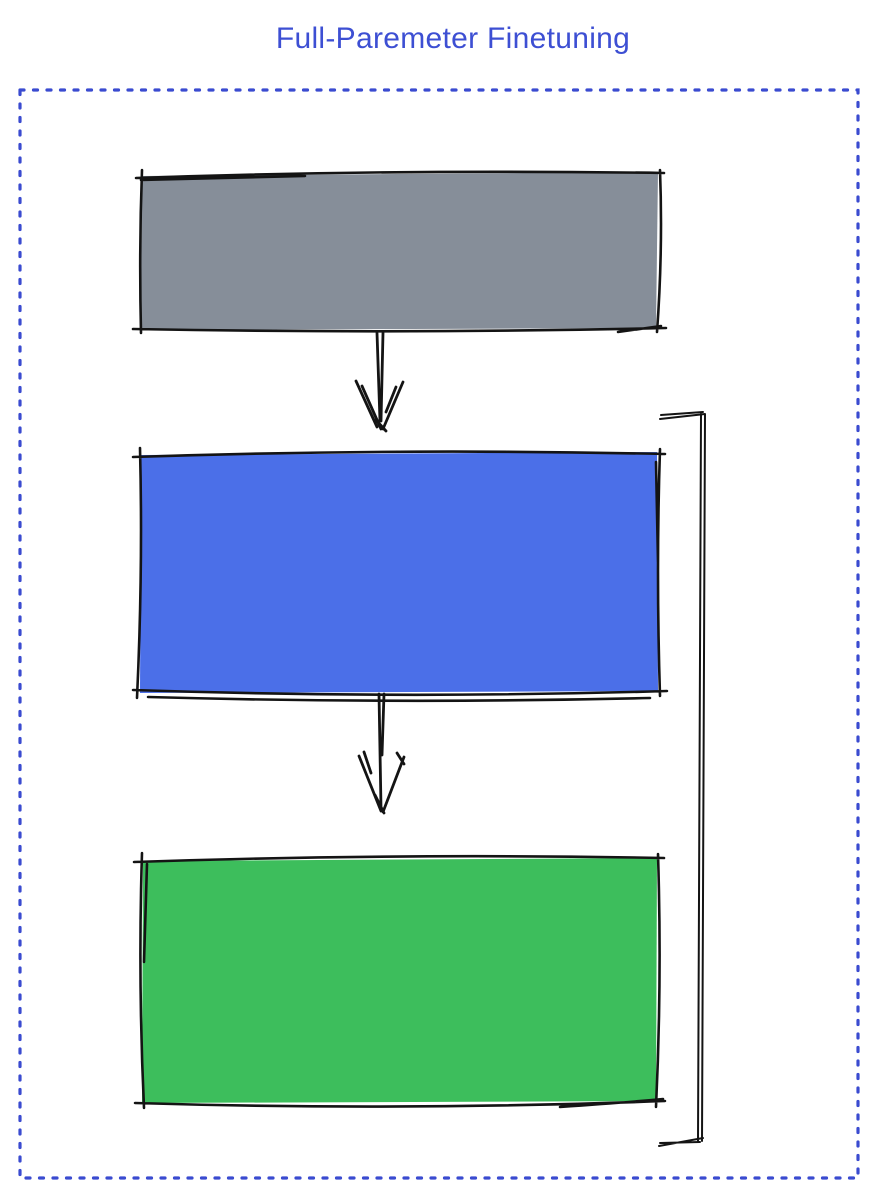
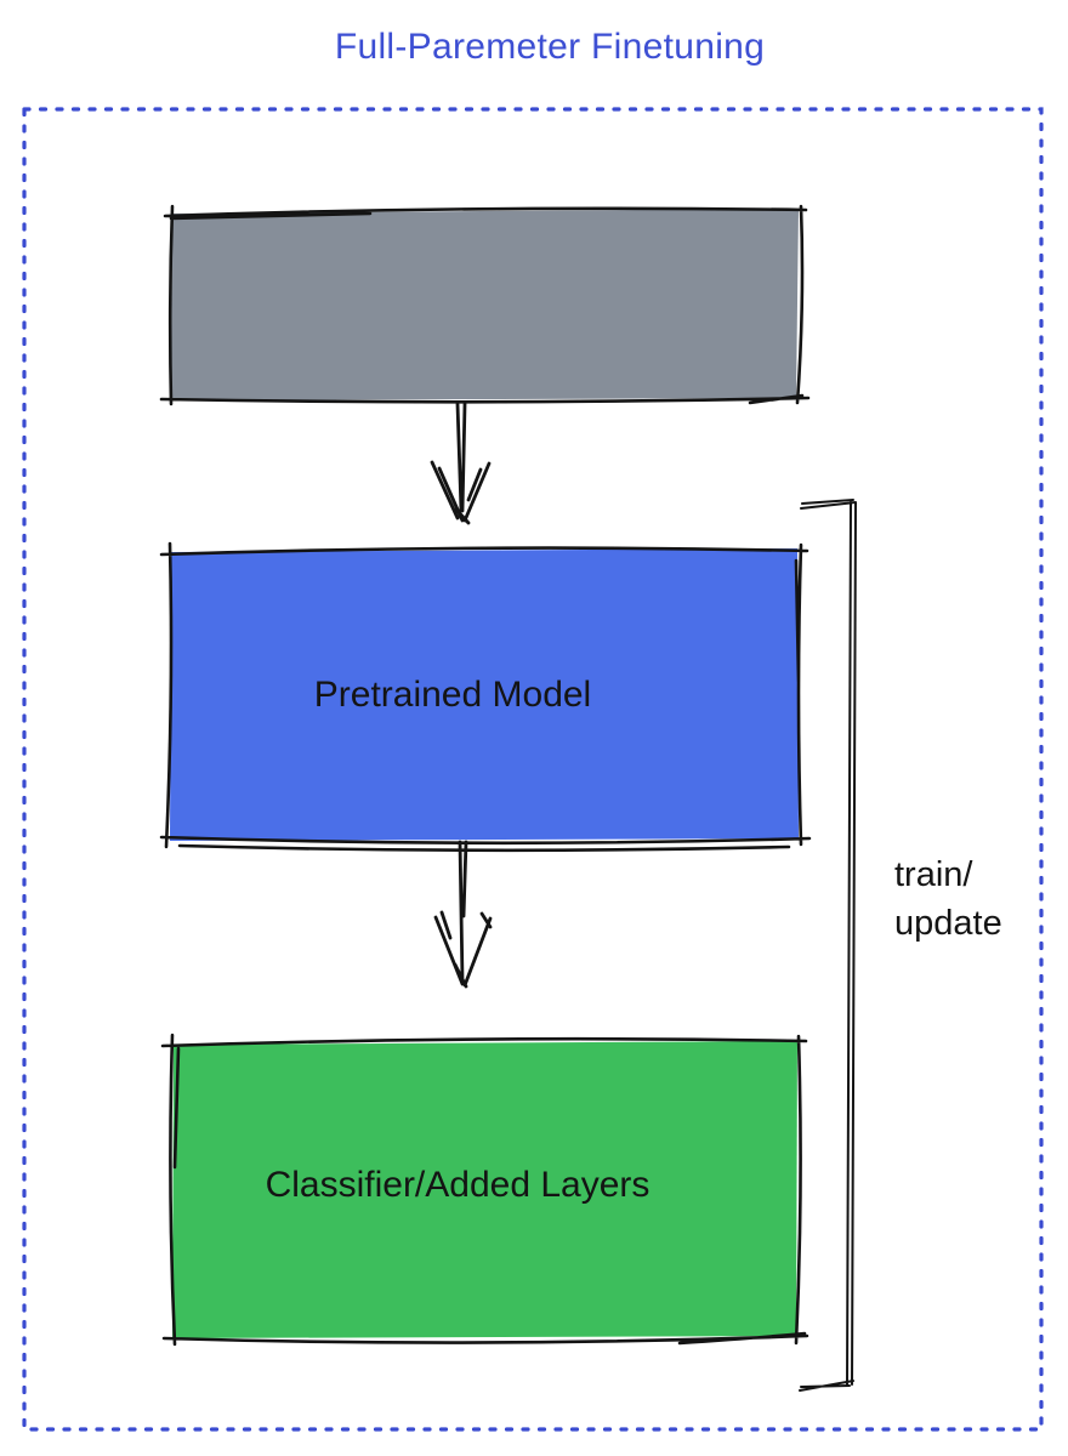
  Full-Paremeter Finetuning
+ Pretrained Model
+ Classifier/Added Layers
+ train/
+ update
